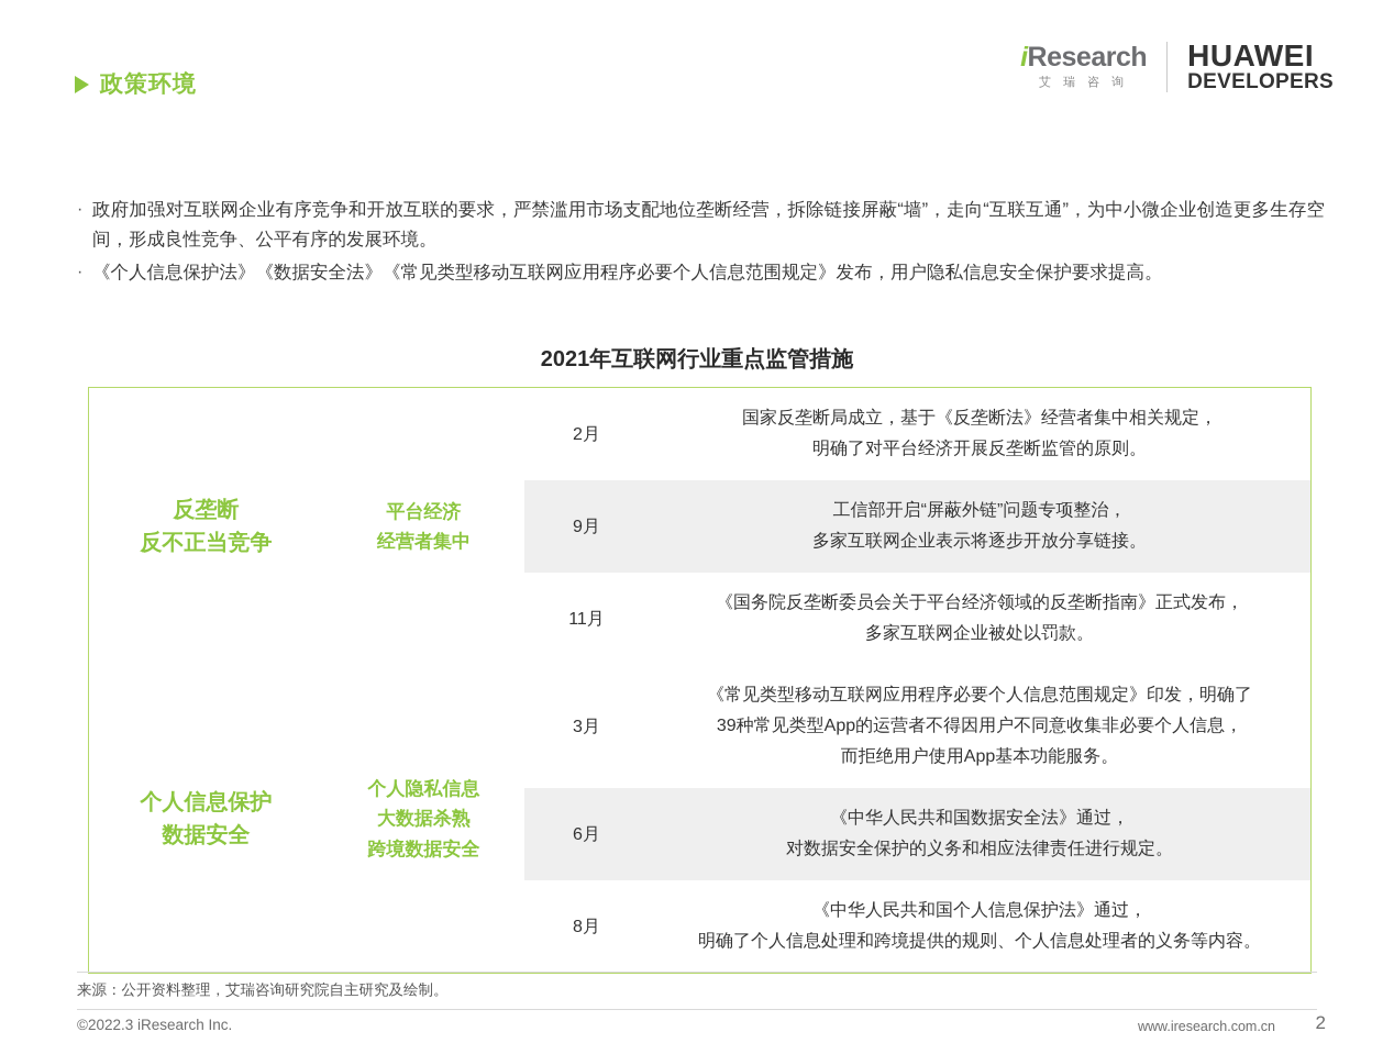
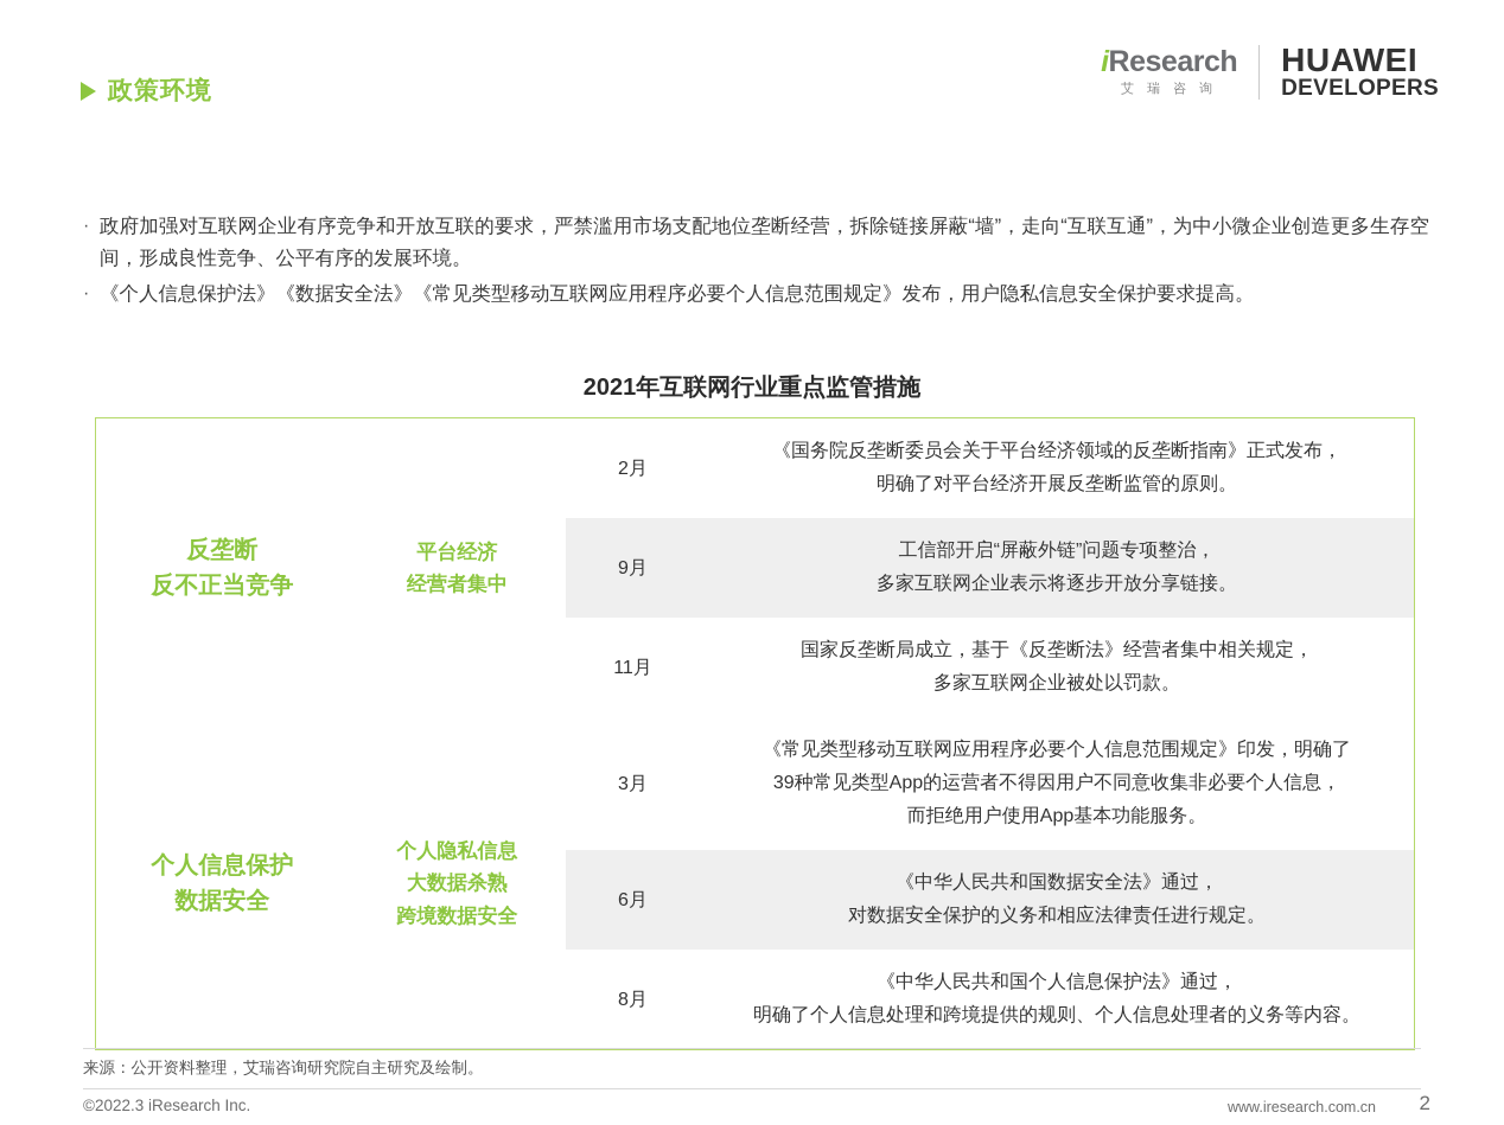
  iResearch
  艾 瑞 咨 询
  HUAWEI
  DEVELOPERS
  政策环境
  ·
  政府加强对互联网企业有序竞争和开放互联的要求，严禁滥用市场支配地位垄断经营，拆除链接屏蔽“墙”，走向“互联互通”，为中小微企业创造更多生存空间，形成良性竞争、公平有序的发展环境。
  ·
  《个人信息保护法》《数据安全法》《常见类型移动互联网应用程序必要个人信息范围规定》发布，用户隐私信息安全保护要求提高。
  2021年互联网行业重点监管措施
- 反垄断 反不正当竞争	平台经济 经营者集中	2月	国家反垄断局成立，基于《反垄断法》经营者集中相关规定， 明确了对平台经济开展反垄断监管的原则。
+ 反垄断 反不正当竞争	平台经济 经营者集中	2月	《国务院反垄断委员会关于平台经济领域的反垄断指南》正式发布， 明确了对平台经济开展反垄断监管的原则。
  9月	工信部开启“屏蔽外链”问题专项整治， 多家互联网企业表示将逐步开放分享链接。
- 11月	《国务院反垄断委员会关于平台经济领域的反垄断指南》正式发布， 多家互联网企业被处以罚款。
+ 11月	国家反垄断局成立，基于《反垄断法》经营者集中相关规定， 多家互联网企业被处以罚款。
  个人信息保护 数据安全	个人隐私信息 大数据杀熟 跨境数据安全	3月	《常见类型移动互联网应用程序必要个人信息范围规定》印发，明确了 39种常见类型App的运营者不得因用户不同意收集非必要个人信息， 而拒绝用户使用App基本功能服务。
  6月	《中华人民共和国数据安全法》通过， 对数据安全保护的义务和相应法律责任进行规定。
  8月	《中华人民共和国个人信息保护法》通过， 明确了个人信息处理和跨境提供的规则、个人信息处理者的义务等内容。
  来源：公开资料整理，艾瑞咨询研究院自主研究及绘制。
  ©2022.3 iResearch Inc.
  www.iresearch.com.cn
  2
